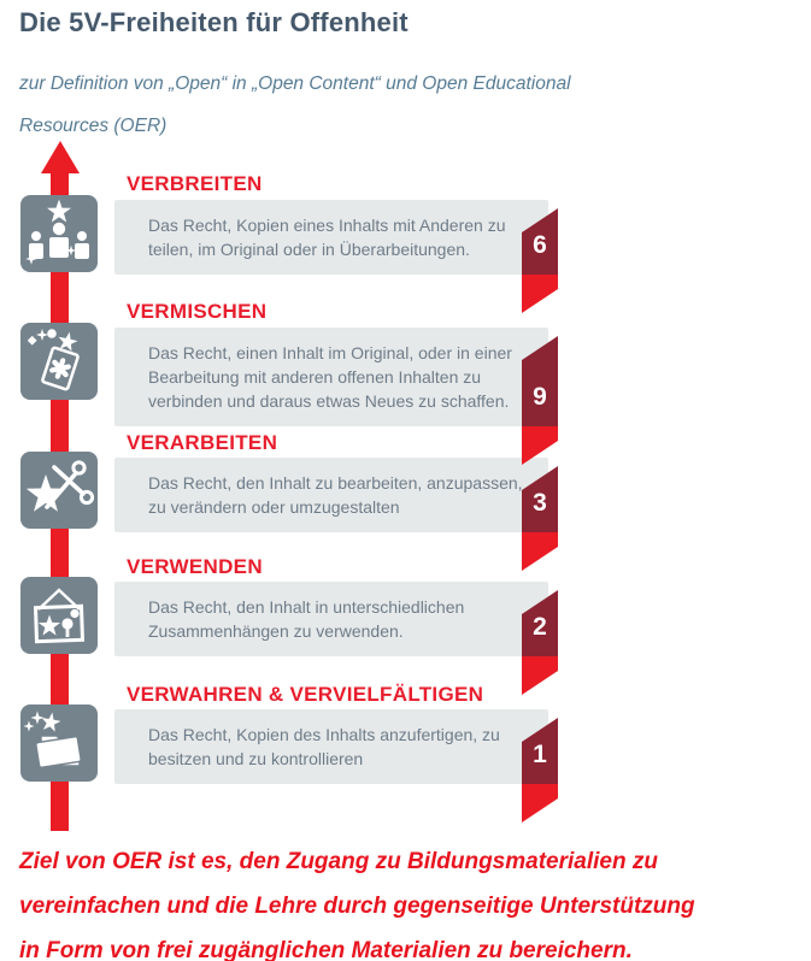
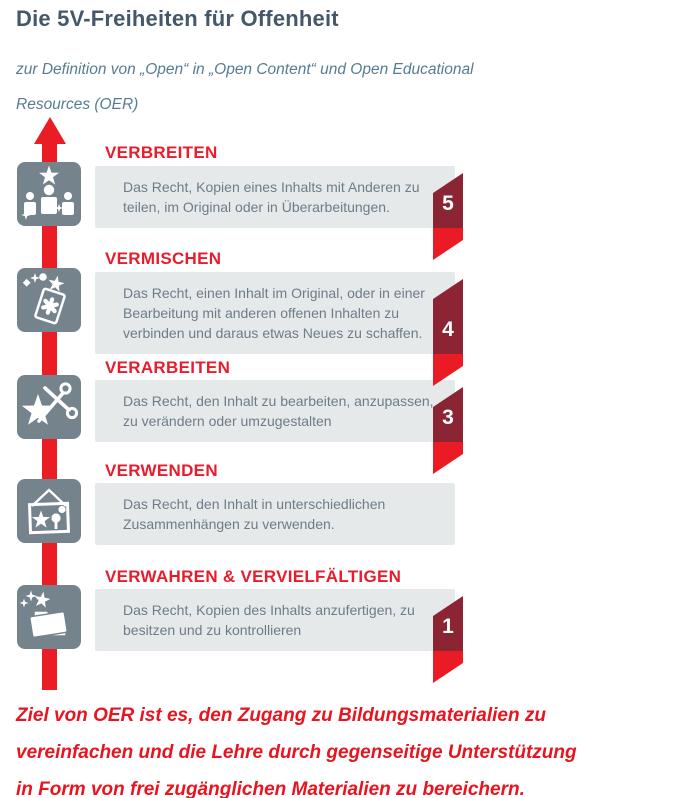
  Die 5V-Freiheiten für Offenheit
  zur Definition von „Open“ in „Open Content“ und Open Educational
  Resources (OER)
  VERBREITEN
  Das Recht, Kopien eines Inhalts mit Anderen zu
  teilen, im Original oder in Überarbeitungen.
- 6
+ 5
  VERMISCHEN
  Das Recht, einen Inhalt im Original, oder in einer
  Bearbeitung mit anderen offenen Inhalten zu
  verbinden und daraus etwas Neues zu schaffen.
- 9
+ 4
  VERARBEITEN
  Das Recht, den Inhalt zu bearbeiten, anzupassen,
  zu verändern oder umzugestalten
  3
  VERWENDEN
  Das Recht, den Inhalt in unterschiedlichen
  Zusammenhängen zu verwenden.
- 2
  VERWAHREN & VERVIELFÄLTIGEN
  Das Recht, Kopien des Inhalts anzufertigen, zu
  besitzen und zu kontrollieren
  1
  Ziel von OER ist es, den Zugang zu Bildungsmaterialien zu
  vereinfachen und die Lehre durch gegenseitige Unterstützung
  in Form von frei zugänglichen Materialien zu bereichern.
